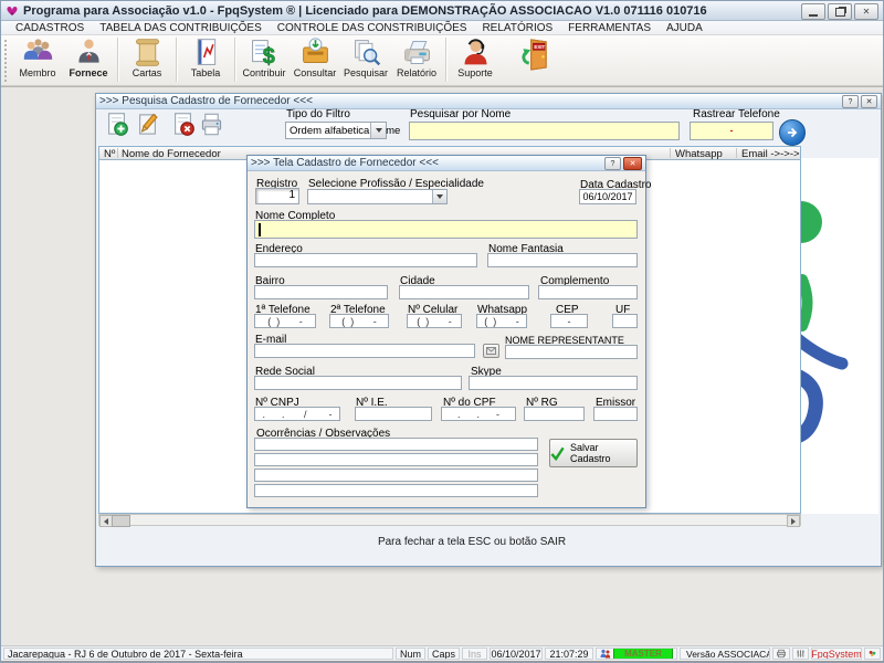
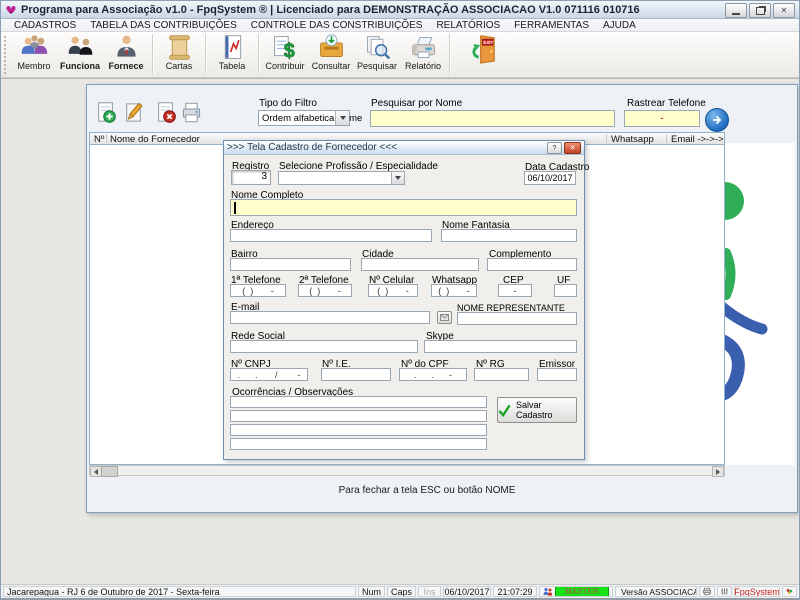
  Programa para Associação v1.0 - FpqSystem ® | Licenciado para DEMONSTRAÇÃO ASSOCIACAO V1.0 071116 010716
  ✕
  CADASTROS
  TABELA DAS CONTRIBUIÇÕES
  CONTROLE DAS CONSTRIBUIÇÕES
  RELATÓRIOS
  FERRAMENTAS
  AJUDA
  Membro
+ Funciona
  Fornece
  Cartas
  Tabela
  $
  Contribuir
  Consultar
  Pesquisar
  Relatório
- Suporte
- >>> Pesquisa Cadastro de Fornecedor <<<
  Tipo do Filtro
  Ordem alfabeticame
  Pesquisar por Nome
  Rastrear Telefone
  -
  Nº
  Nome do Fornecedor
  Whatsapp
  Email ->->->
- Para fechar a tela ESC ou botão SAIR
+ Para fechar a tela ESC ou botão NOME
  >>> Tela Cadastro de Fornecedor <<<
  Registro
- 1
+ 3
  Selecione Profissão / Especialidade
  Data Cadastro
  06/10/2017
  Nome Completo
  Endereço
  Nome Fantasia
  Bairro
  Cidade
  Complemento
  1ª Telefone
  ( ) -
  2ª Telefone
  ( ) -
  Nº Celular
  ( ) -
  Whatsapp
  ( ) -
  CEP
  -
  UF
  E-mail
  NOME REPRESENTANTE
  Rede Social
  Skype
  Nº CNPJ
  . . / -
  Nº I.E.
  Nº do CPF
  . . -
  Nº RG
  Emissor
  Ocorrências / Observações
  Salvar Cadastro
  Jacarepagua - RJ 6 de Outubro de 2017 - Sexta-feira
  Num
  Caps
  Ins
  06/10/2017
  21:07:29
  MASTER
  Versão ASSOCIAC
  FpqSystem
